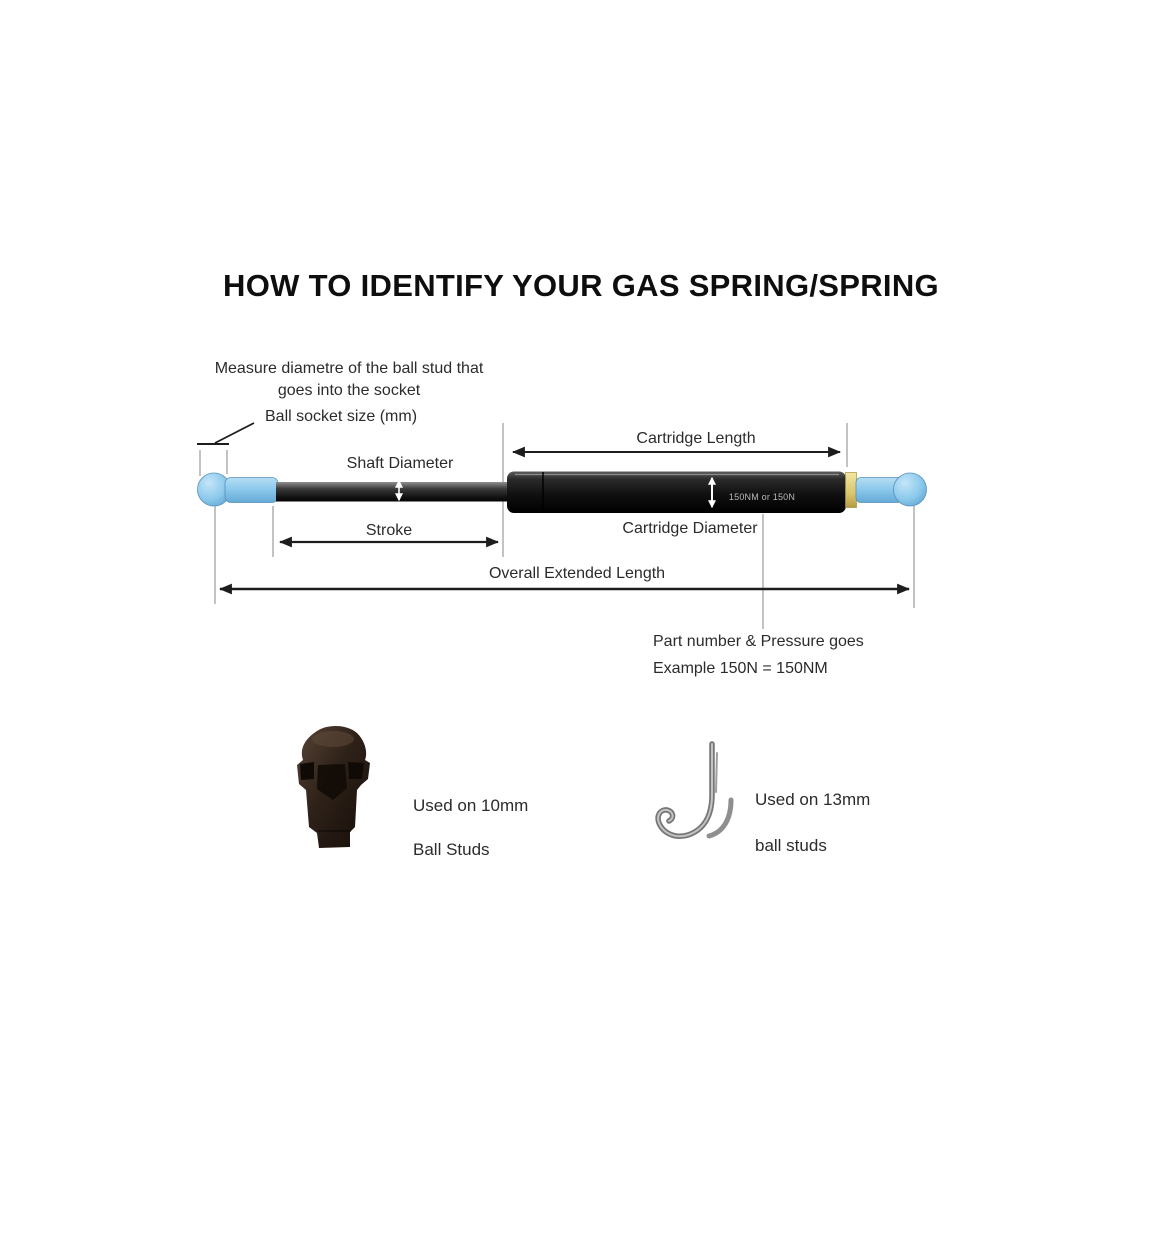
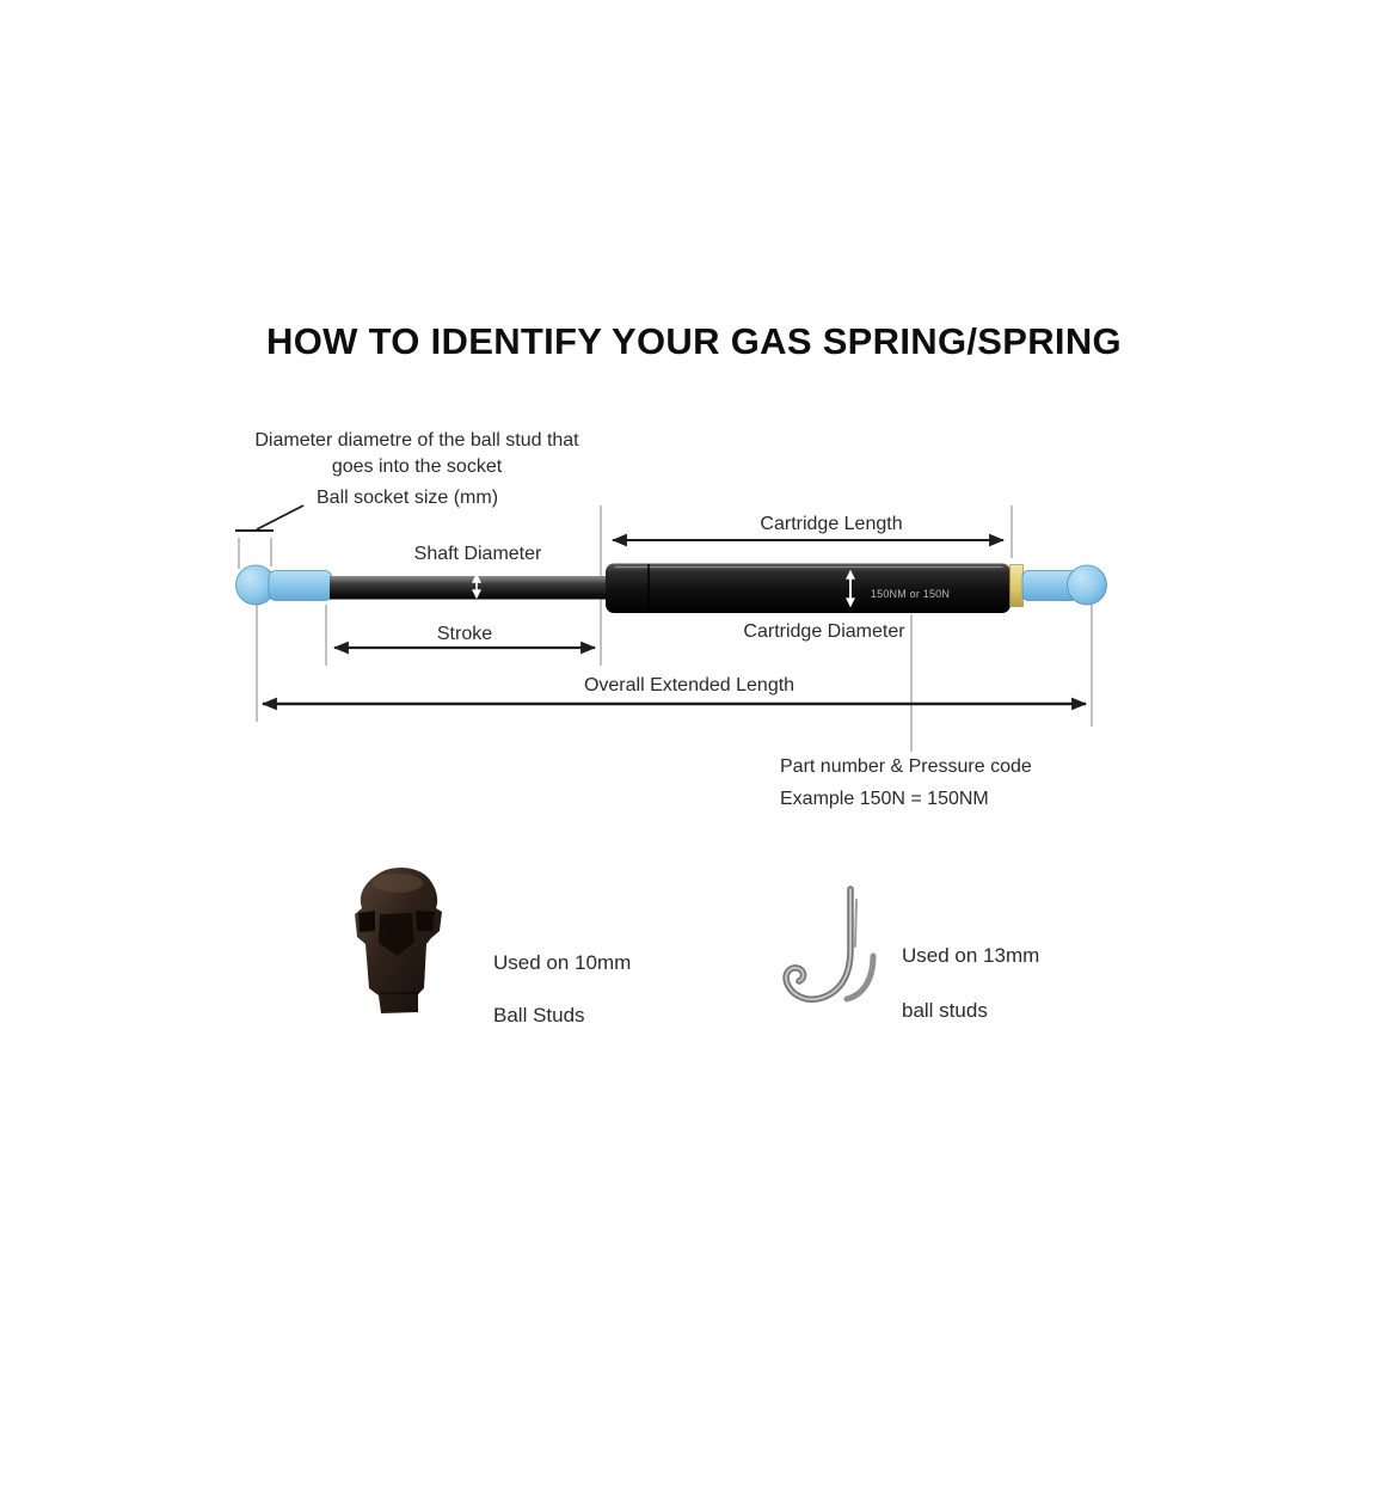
  HOW TO IDENTIFY YOUR GAS SPRING/SPRING
- Measure diametre of the ball stud that
+ Diameter diametre of the ball stud that
  goes into the socket
  Ball socket size (mm)
  Shaft Diameter
  Cartridge Length
  Stroke
  Cartridge Diameter
  Overall Extended Length
- Part number & Pressure goes
+ Part number & Pressure code
  Example 150N = 150NM
  150NM or 150N
  Used on 10mm
  Ball Studs
  Used on 13mm
  ball studs
